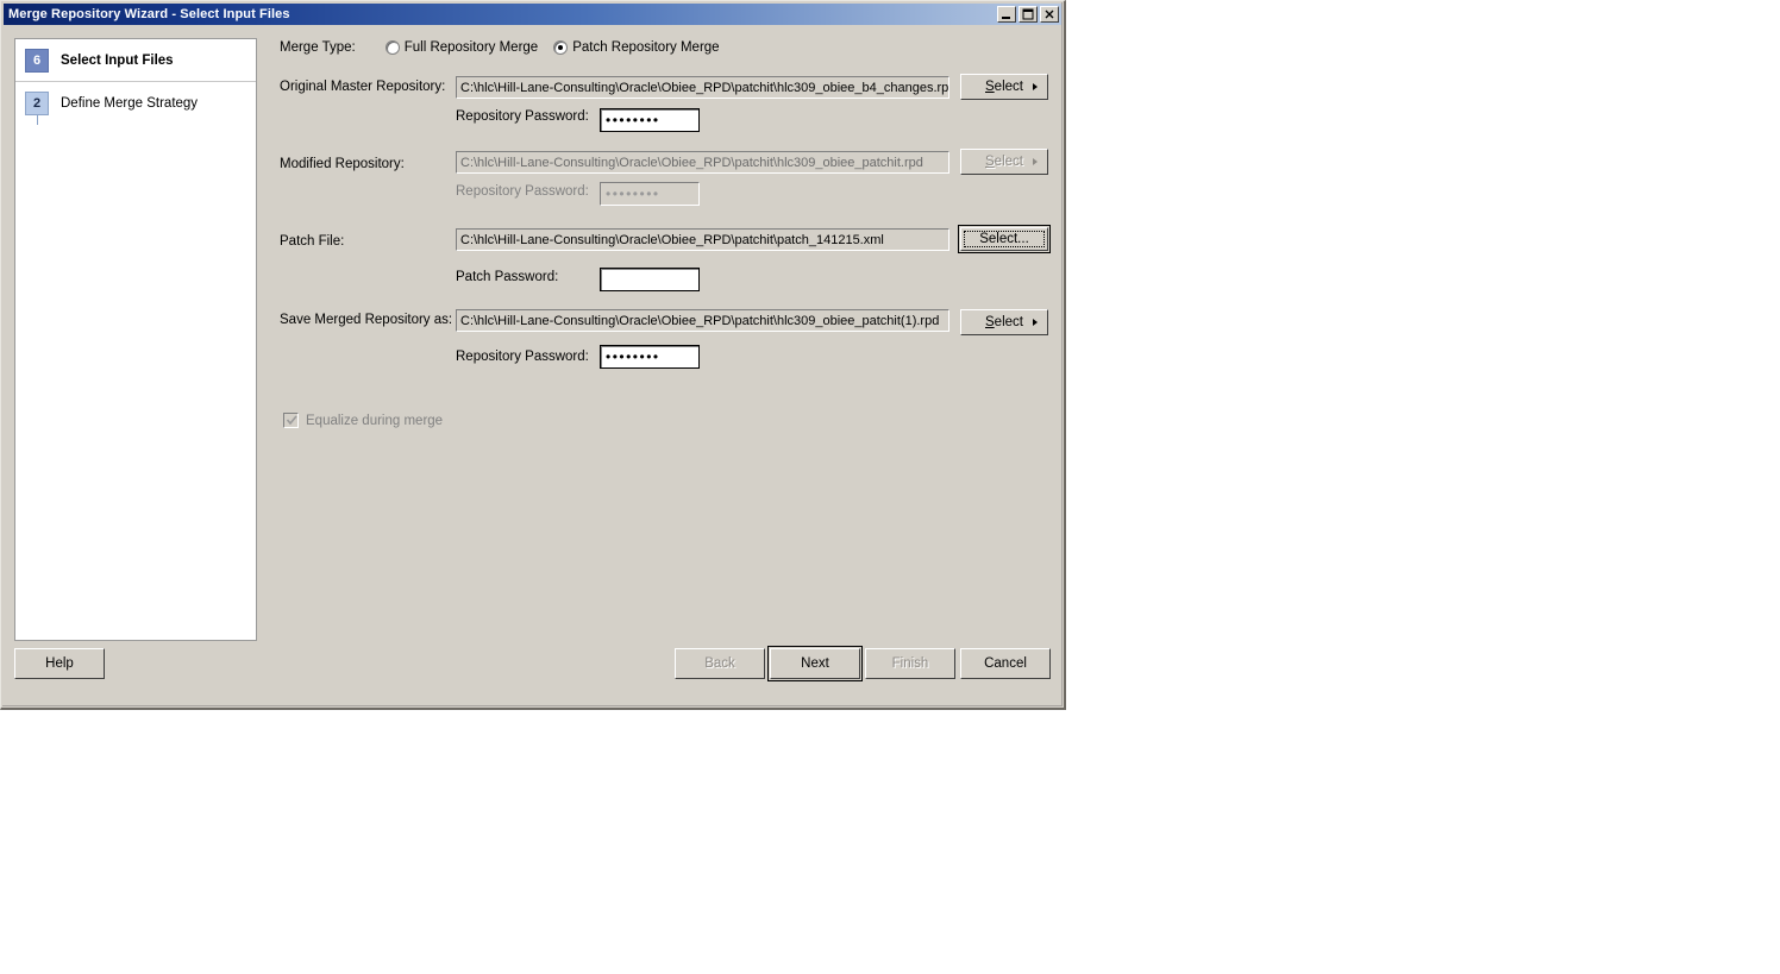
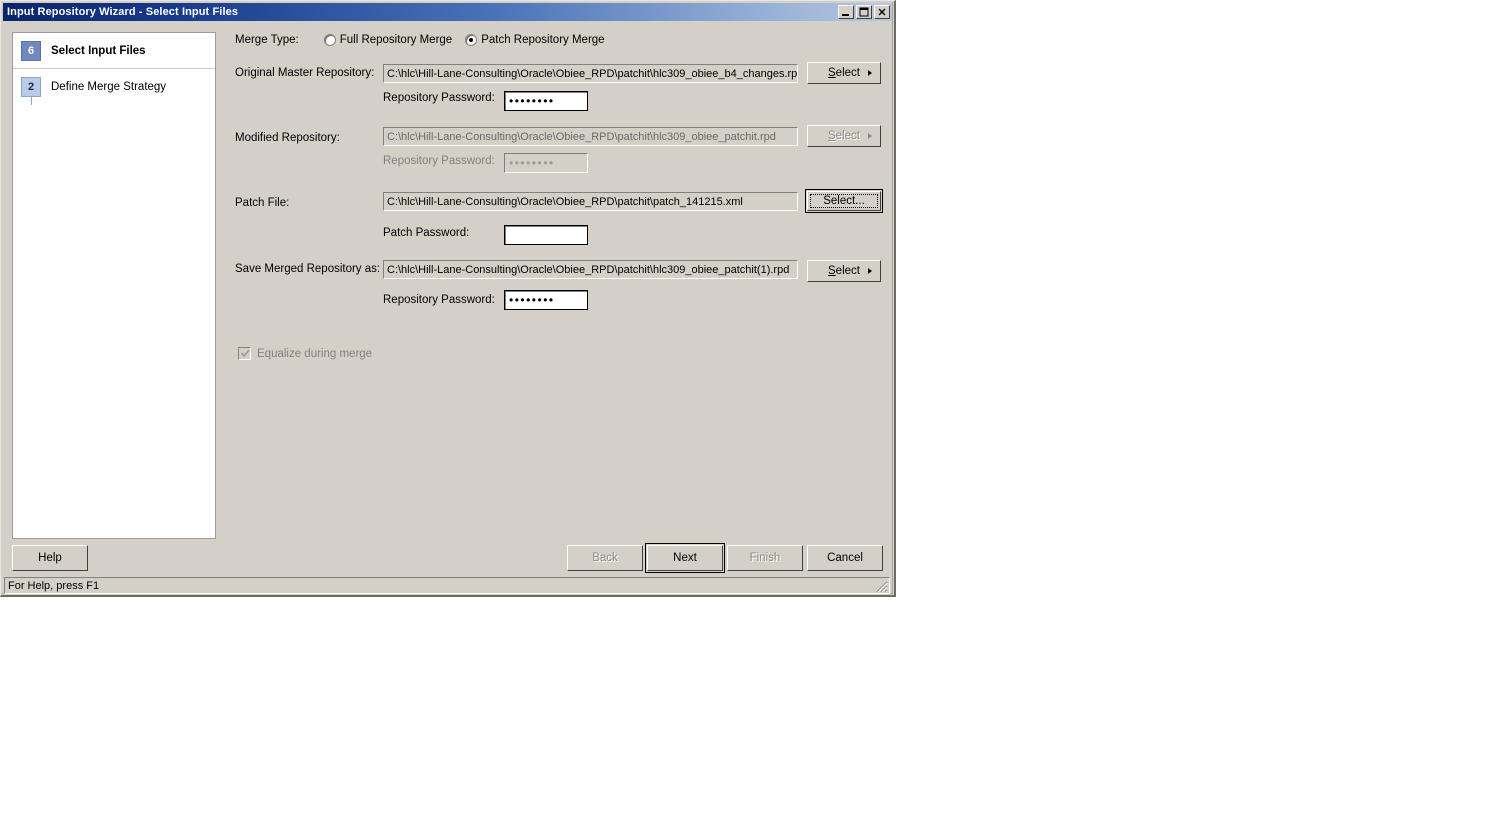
- Merge Repository Wizard - Select Input Files
+ Input Repository Wizard - Select Input Files
  6
  Select Input Files
  2
  Define Merge Strategy
  Merge Type:
  Full Repository Merge
  Patch Repository Merge
  Original Master Repository:
  C:\hlc\Hill-Lane-Consulting\Oracle\Obiee_RPD\patchit\hlc309_obiee_b4_changes.rp
  Select
  Repository Password:
  ••••••••
  Modified Repository:
  C:\hlc\Hill-Lane-Consulting\Oracle\Obiee_RPD\patchit\hlc309_obiee_patchit.rpd
  Select
  Repository Password:
  ••••••••
  Patch File:
  C:\hlc\Hill-Lane-Consulting\Oracle\Obiee_RPD\patchit\patch_141215.xml
  Select...
  Patch Password:
  Save Merged Repository as:
  C:\hlc\Hill-Lane-Consulting\Oracle\Obiee_RPD\patchit\hlc309_obiee_patchit(1).rpd
  Select
  Repository Password:
  ••••••••
  Equalize during merge
  Help
  Back
  Next
  Finish
  Cancel
+ For Help, press F1
